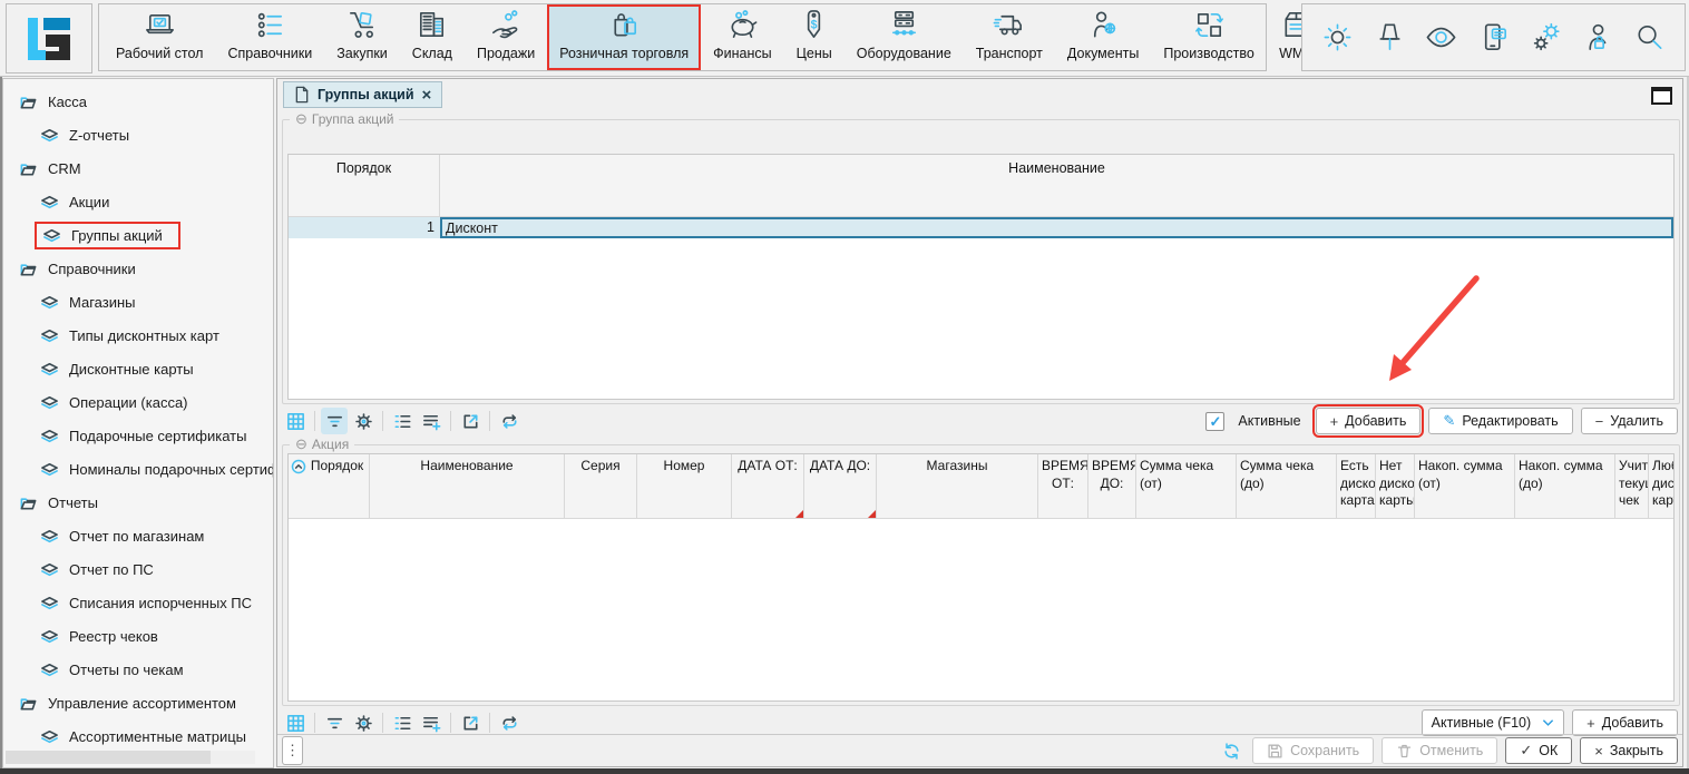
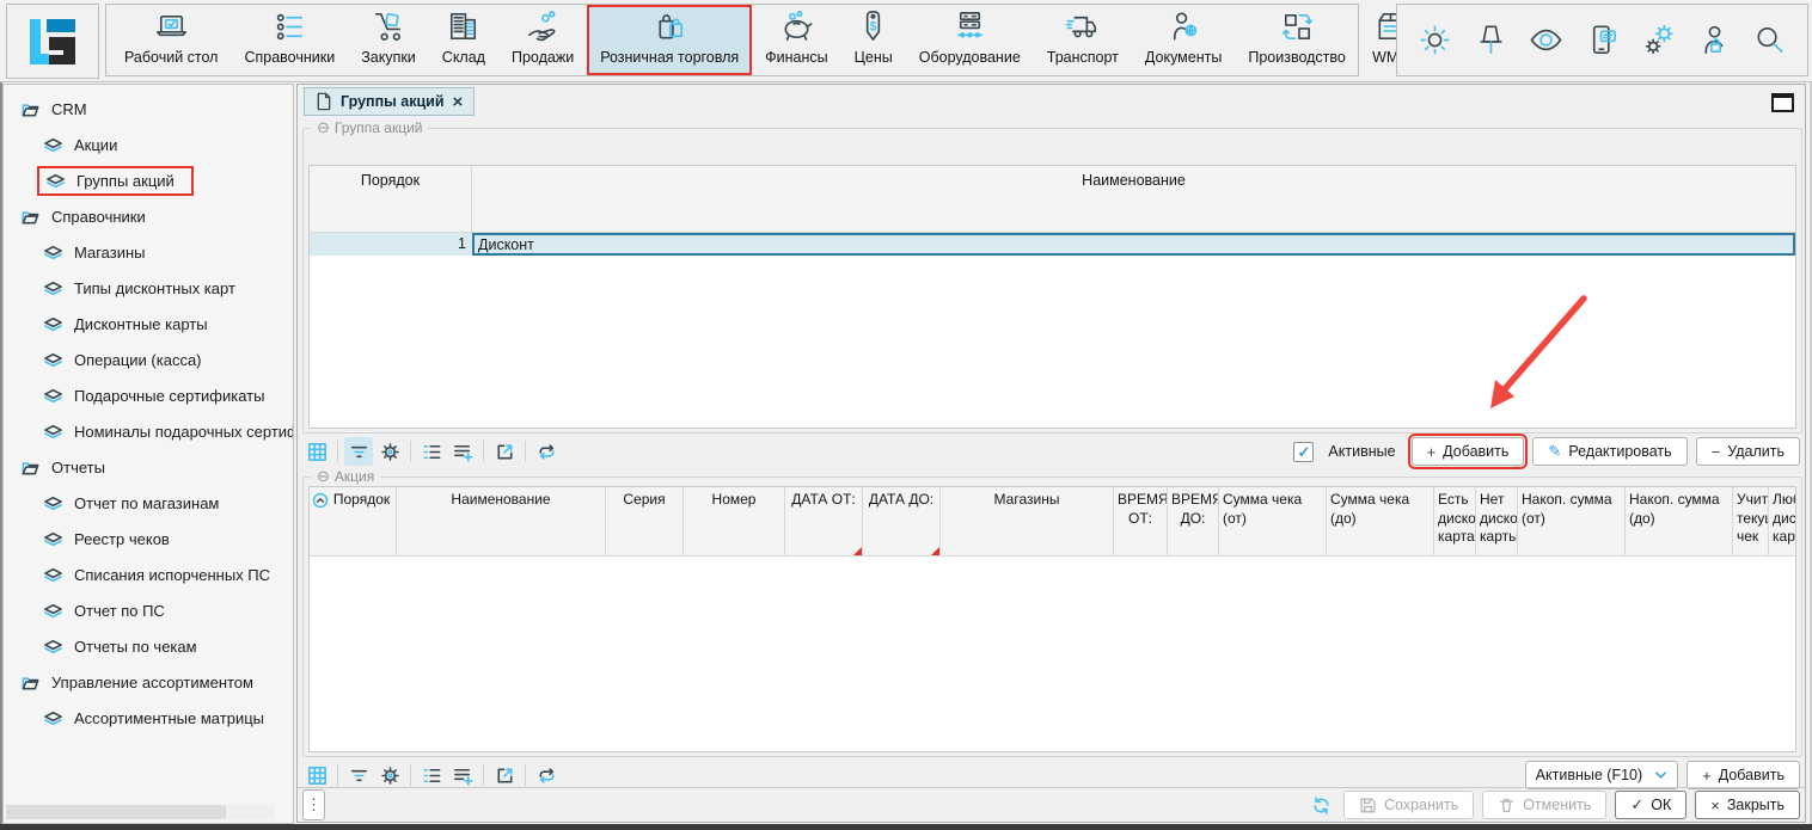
  Рабочий стол
  Справочники
  Закупки
  Склад
  Продажи
  Розничная торговля
  Финансы
  $
  Цены
  Оборудование
  Транспорт
  Документы
  Производство
- Касса
- Z-отчеты
  CRM
  Акции
  Группы акций
  Справочники
  Магазины
  Типы дисконтных карт
  Дисконтные карты
  Операции (касса)
  Подарочные сертификаты
  Номиналы подарочных серти
  Отчеты
  Отчет по магазинам
- Отчет по ПС
+ Реестр чеков
  Списания испорченных ПС
- Реестр чеков
+ Отчет по ПС
  Отчеты по чекам
  Управление ассортиментом
  Ассортиментные матрицы
  Группы акций
  ×
  ⊖
  Группа акций
  Порядок
  Наименование
  1
  Дисконт
  ✓
  Активные
  +
  Добавить
  ✎
  Редактировать
  −
  Удалить
  ⊖
  Акция
  Порядок
  Наименование
  Серия
  Номер
  ДАТА ОТ:
  ДАТА ДО:
  Магазины
  ВРЕМЯ ОТ:
  ВРЕМЯ ДО:
  Сумма чека (от)
  Сумма чека (до)
  Есть диско карта
  Нет диско карты
  Накоп. сумма (от)
  Накоп. сумма (до)
  Активные (F10)
  +
  Добавить
  ⋮
  Сохранить
  Отменить
  ✓
  ОК
  ×
  Закрыть
